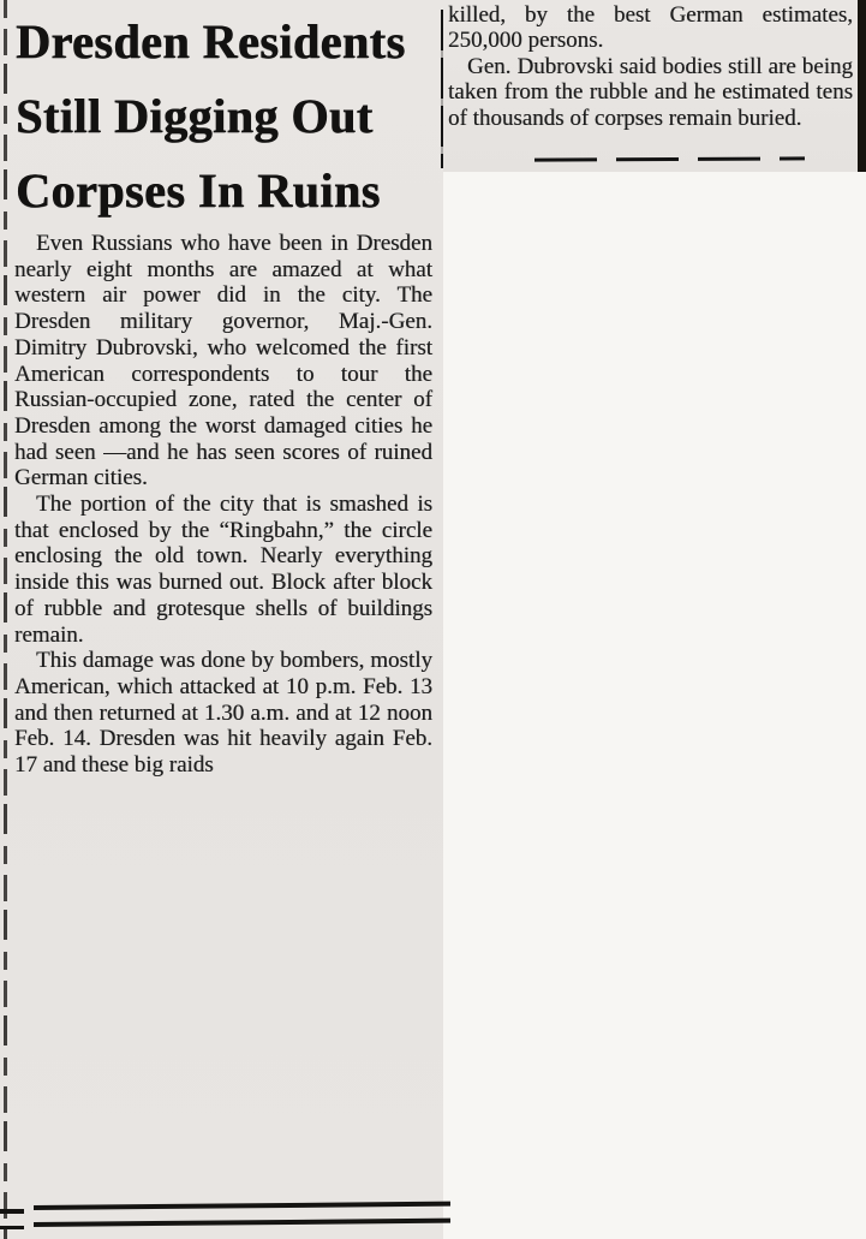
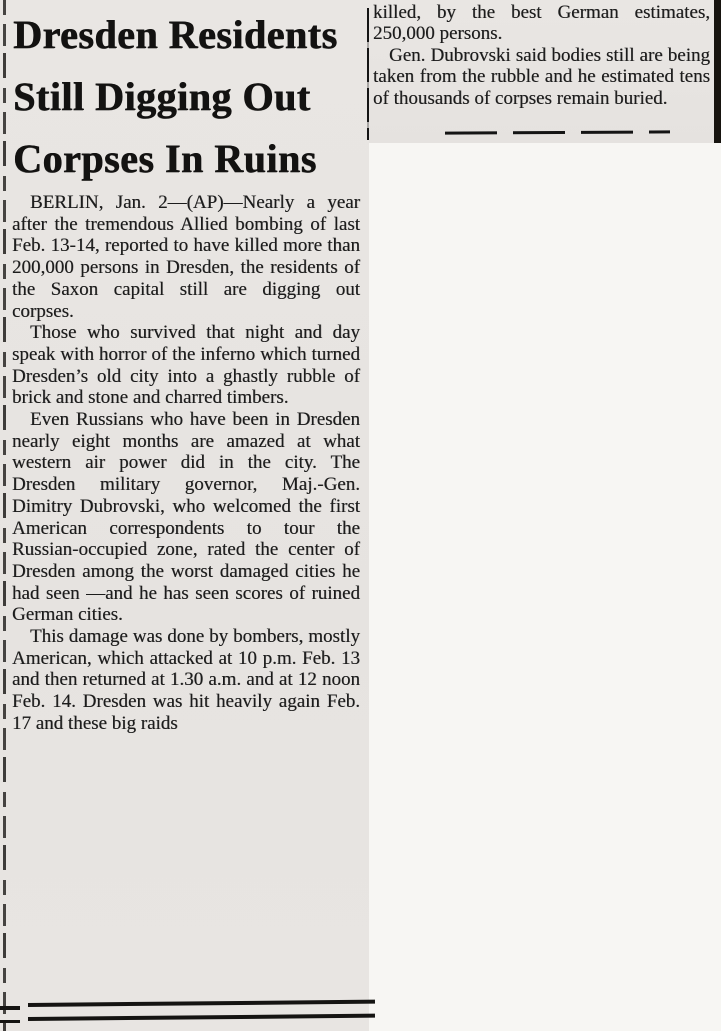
  Dresden Residents
  Still Digging Out
  Corpses In Ruins
+ BERLIN, Jan. 2—(AP)—Nearly a year after the tremendous Allied bombing of last Feb. 13-14, reported to have killed more than 200,000 persons in Dresden, the residents of the Saxon capital still are digging out corpses.
+ Those who survived that night and day speak with horror of the inferno which turned Dresden’s old city into a ghastly rubble of brick and stone and charred timbers.
  Even Russians who have been in Dresden nearly eight months are amazed at what western air power did in the city. The Dresden military governor, Maj.-Gen. Dimitry Dubrovski, who welcomed the first American correspondents to tour the Russian-occupied zone, rated the center of Dresden among the worst damaged cities he had seen —and he has seen scores of ruined German cities.
- The portion of the city that is smashed is that enclosed by the “Ringbahn,” the circle enclosing the old town. Nearly everything inside this was burned out. Block after block of rubble and grotesque shells of buildings remain.
  This damage was done by bombers, mostly American, which attacked at 10 p.m. Feb. 13 and then returned at 1.30 a.m. and at 12 noon Feb. 14. Dresden was hit heavily again Feb. 17 and these big raids
  killed, by the best German estimates, 250,000 persons.
  Gen. Dubrovski said bodies still are being taken from the rubble and he estimated tens of thousands of corpses remain buried.
